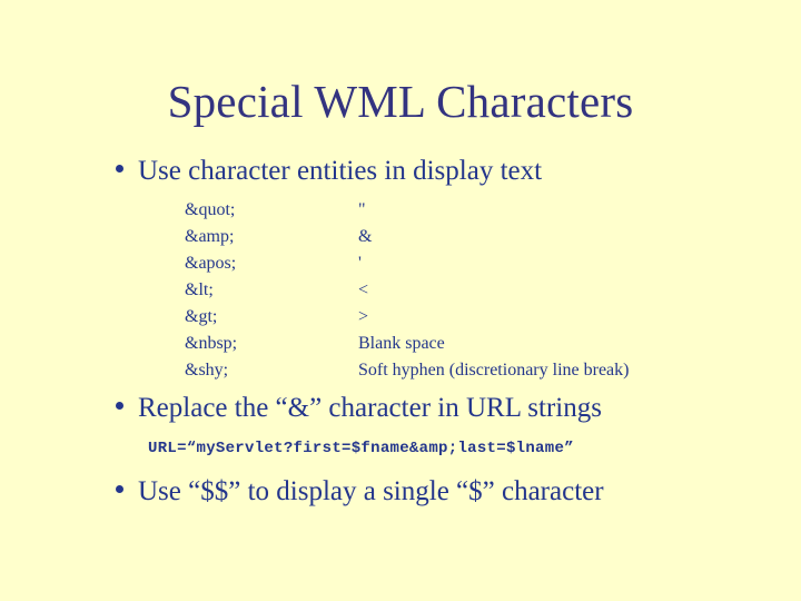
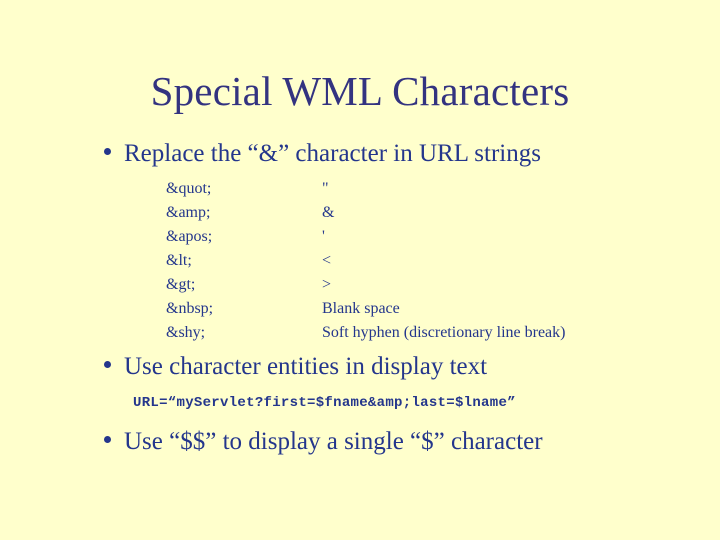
  Special WML Characters
- Use character entities in display text
+ Replace the “&” character in URL strings
  &quot;	"
  &amp;	&
  &apos;	'
  &lt;	<
  &gt;	>
  &nbsp;	Blank space
  &shy;	Soft hyphen (discretionary line break)
- Replace the “&” character in URL strings
+ Use character entities in display text
  URL=“myServlet?first=$fname&amp;last=$lname”
  Use “$$” to display a single “$” character
